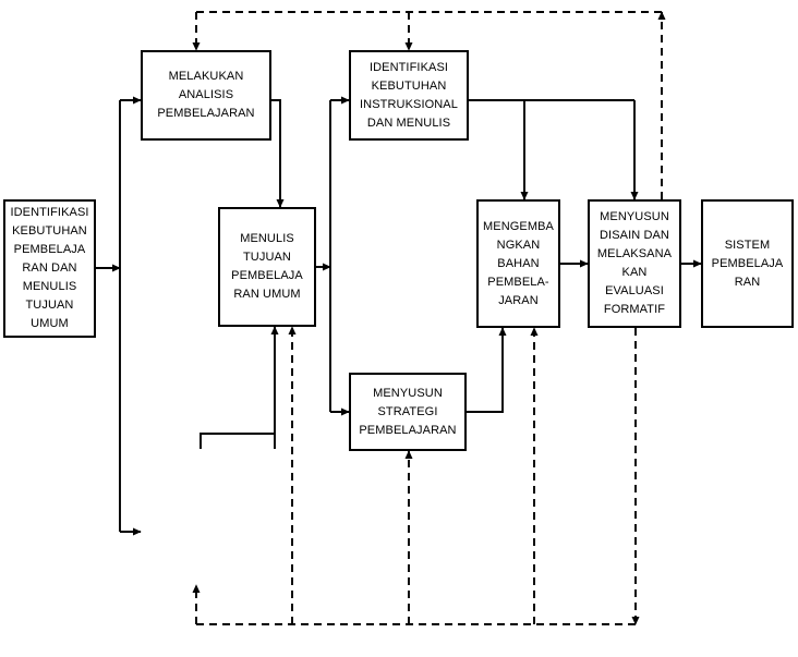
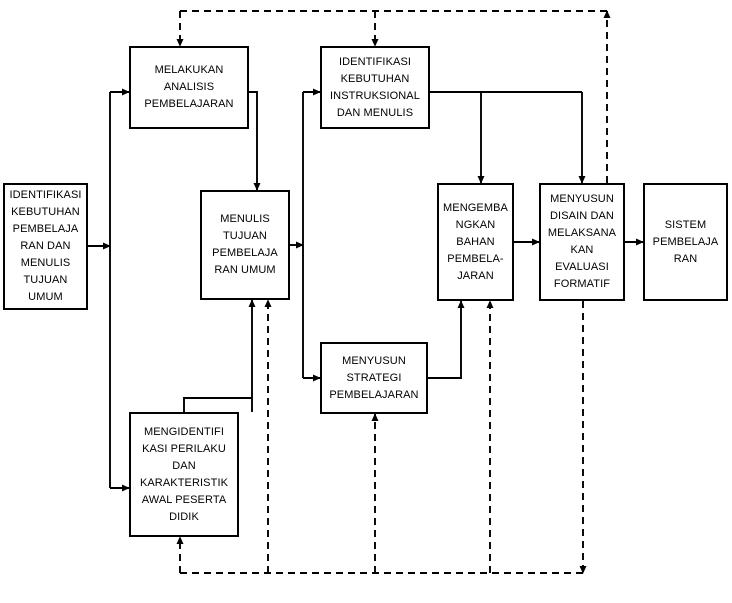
  IDENTIFIKASI
  KEBUTUHAN
  PEMBELAJA
  RAN DAN
  MENULIS
  TUJUAN
  UMUM
  MELAKUKAN
  ANALISIS
  PEMBELAJARAN
  IDENTIFIKASI
  KEBUTUHAN
  INSTRUKSIONAL
  DAN MENULIS
  MENULIS
  TUJUAN
  PEMBELAJA
  RAN UMUM
  MENGEMBA
  NGKAN
  BAHAN
  PEMBELA-
  JARAN
  MENYUSUN
  DISAIN DAN
  MELAKSANA
  KAN
  EVALUASI
  FORMATIF
  SISTEM
  PEMBELAJA
  RAN
  MENYUSUN
  STRATEGI
  PEMBELAJARAN
+ MENGIDENTIFI
+ KASI PERILAKU
+ DAN
+ KARAKTERISTIK
+ AWAL PESERTA
+ DIDIK
